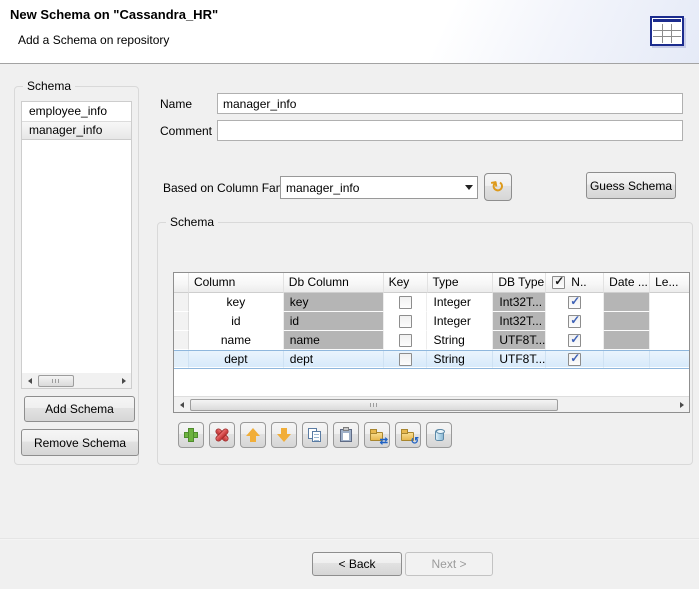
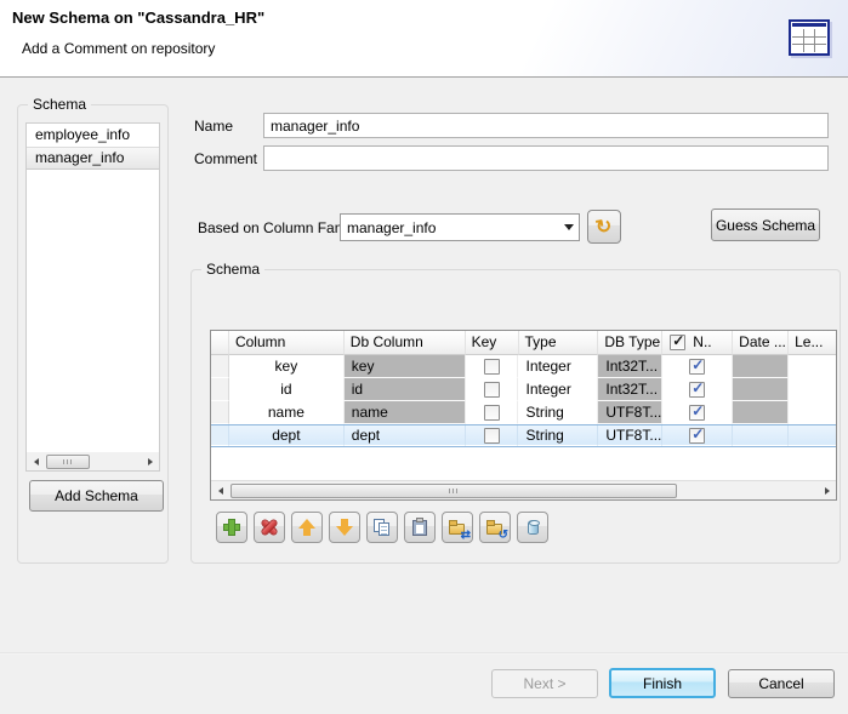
  New Schema on "Cassandra_HR"
- Add a Schema on repository
+ Add a Comment on repository
  Schema
  employee_info
  manager_info
  Add Schema
- Remove Schema
  Name
  manager_info
  Comment
  Based on Column Fa
  manager_info
  Guess Schema
  Schema
  Column
  Db Column
  Key
  Type
  DB Type
  N..
  Date ...
  Le...
  key
  key
  Integer
  Int32T...
  id
  id
  Integer
  Int32T...
  name
  name
  String
  UTF8T...
  dept
  dept
  String
  UTF8T...
  ⇄
  ↺
- < Back
  Next >
+ Finish
+ Cancel
